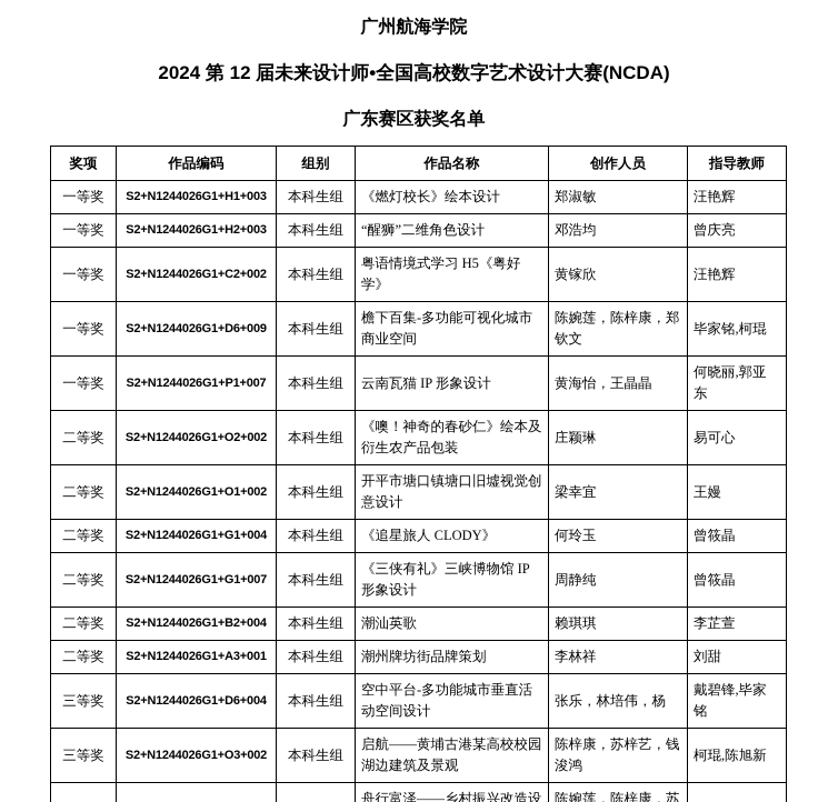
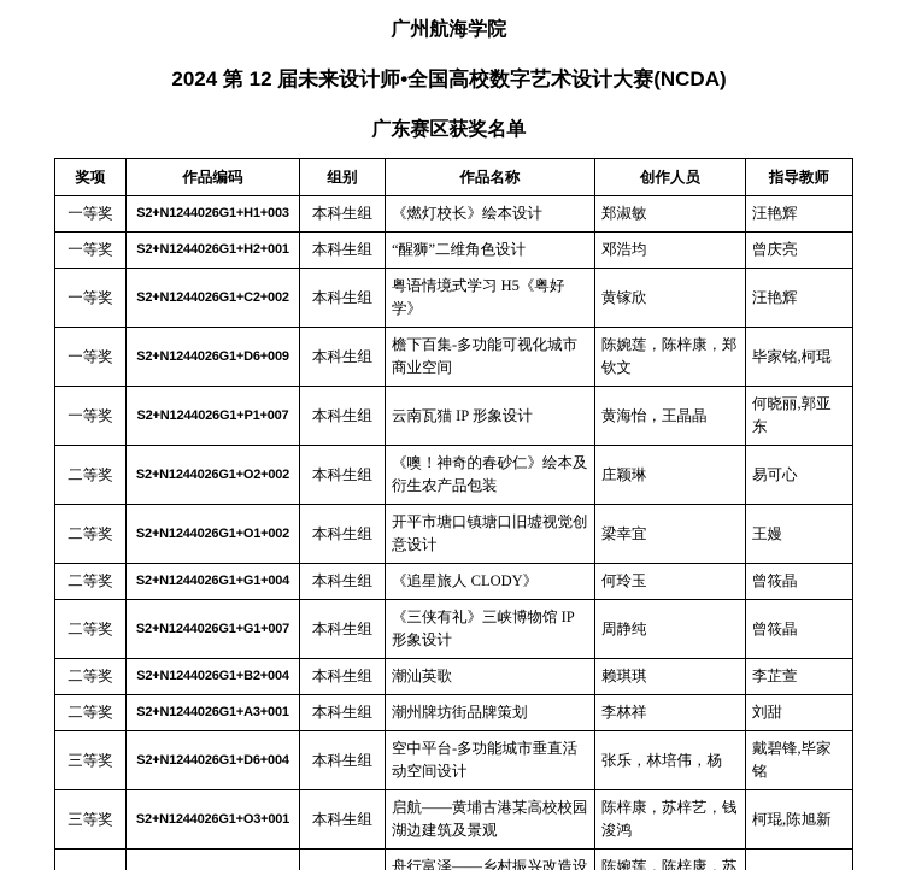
  广州航海学院
  2024 第 12 届未来设计师•全国高校数字艺术设计大赛(NCDA)
  广东赛区获奖名单
  奖项	作品编码	组别	作品名称	创作人员	指导教师
  一等奖	S2+N1244026G1+H1+003	本科生组	《燃灯校长》绘本设计	郑淑敏	汪艳辉
- 一等奖	S2+N1244026G1+H2+003	本科生组	“醒狮”二维角色设计	邓浩均	曾庆亮
+ 一等奖	S2+N1244026G1+H2+001	本科生组	“醒狮”二维角色设计	邓浩均	曾庆亮
  一等奖	S2+N1244026G1+C2+002	本科生组	粤语情境式学习 H5《粤好学》	黄镓欣	汪艳辉
  一等奖	S2+N1244026G1+D6+009	本科生组	檐下百集-多功能可视化城市商业空间	陈婉莲，陈梓康，郑钦文	毕家铭,柯琨
  一等奖	S2+N1244026G1+P1+007	本科生组	云南瓦猫 IP 形象设计	黄海怡，王晶晶	何晓丽,郭亚东
  二等奖	S2+N1244026G1+O2+002	本科生组	《噢！神奇的春砂仁》绘本及衍生农产品包装	庄颖琳	易可心
  二等奖	S2+N1244026G1+O1+002	本科生组	开平市塘口镇塘口旧墟视觉创意设计	梁幸宜	王嫚
  二等奖	S2+N1244026G1+G1+004	本科生组	《追星旅人 CLODY》	何玲玉	曾筱晶
  二等奖	S2+N1244026G1+G1+007	本科生组	《三侠有礼》三峡博物馆 IP 形象设计	周静纯	曾筱晶
  二等奖	S2+N1244026G1+B2+004	本科生组	潮汕英歌	赖琪琪	李芷萱
  二等奖	S2+N1244026G1+A3+001	本科生组	潮州牌坊街品牌策划	李林祥	刘甜
  三等奖	S2+N1244026G1+D6+004	本科生组	空中平台-多功能城市垂直活动空间设计	张乐，林培伟，杨	戴碧锋,毕家铭
- 三等奖	S2+N1244026G1+O3+002	本科生组	启航——黄埔古港某高校校园湖边建筑及景观	陈梓康，苏梓艺，钱浚鸿	柯琨,陈旭新
+ 三等奖	S2+N1244026G1+O3+001	本科生组	启航——黄埔古港某高校校园湖边建筑及景观	陈梓康，苏梓艺，钱浚鸿	柯琨,陈旭新
